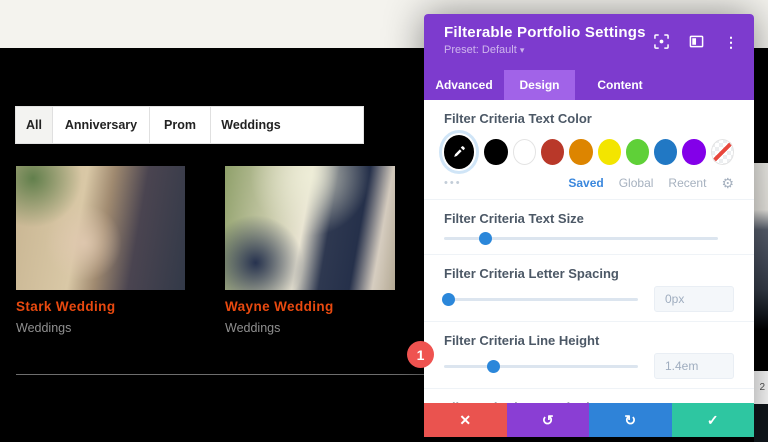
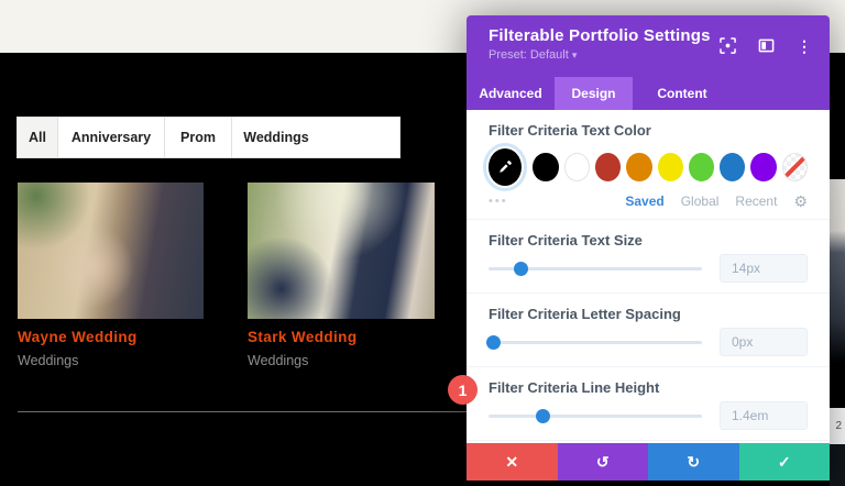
  All
  Anniversary
  Prom
  Weddings
- Stark Wedding
+ Wayne Wedding
  Weddings
- Wayne Wedding
+ Stark Wedding
  Weddings
  2
  Filterable Portfolio Settings
  Preset: Default ▾
  ⋮
  Advanced
  Design
  Content
  Filter Criteria Text Color
  •••
  Saved
  Global
  Recent
  ⚙
  Filter Criteria Text Size
+ 14px
  Filter Criteria Letter Spacing
  0px
  Filter Criteria Line Height
  1.4em
  ✕
  ↺
  ↻
  ✓
  1
